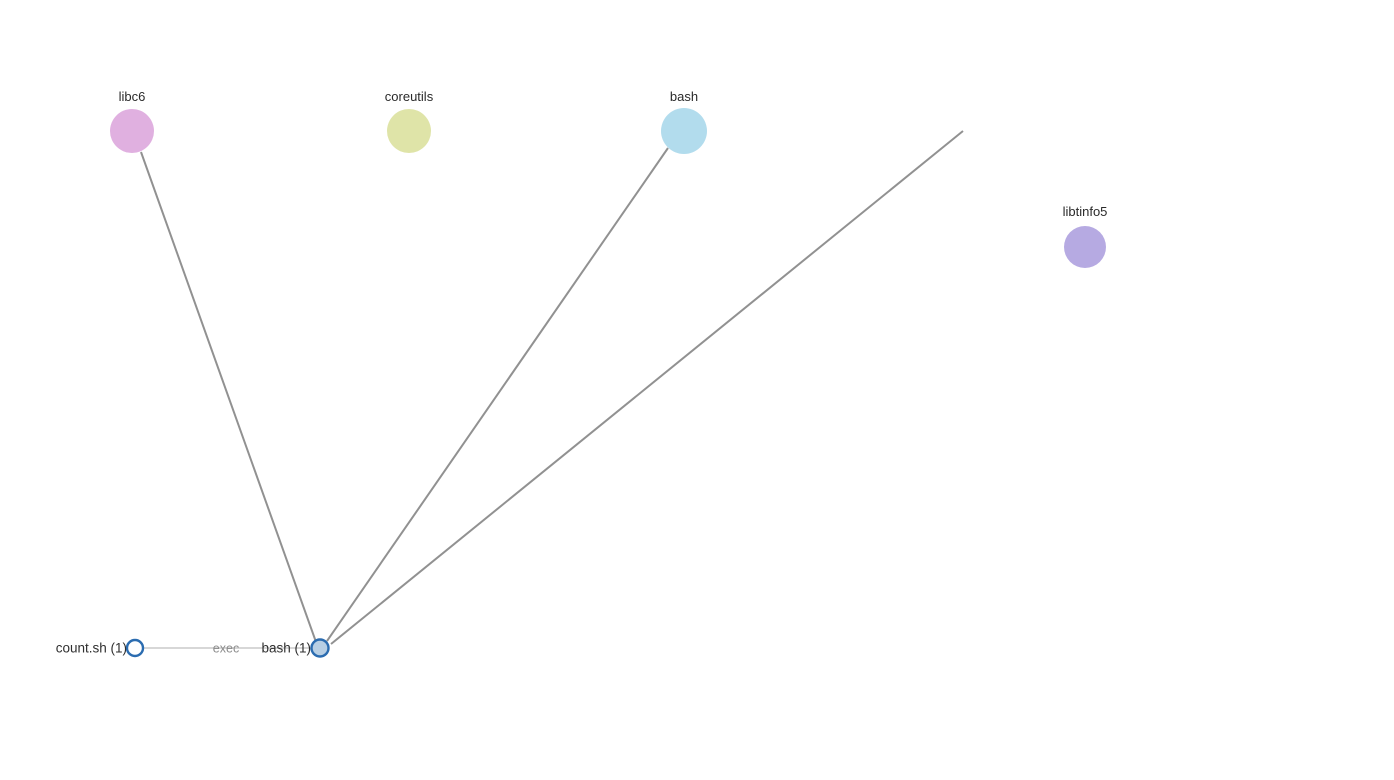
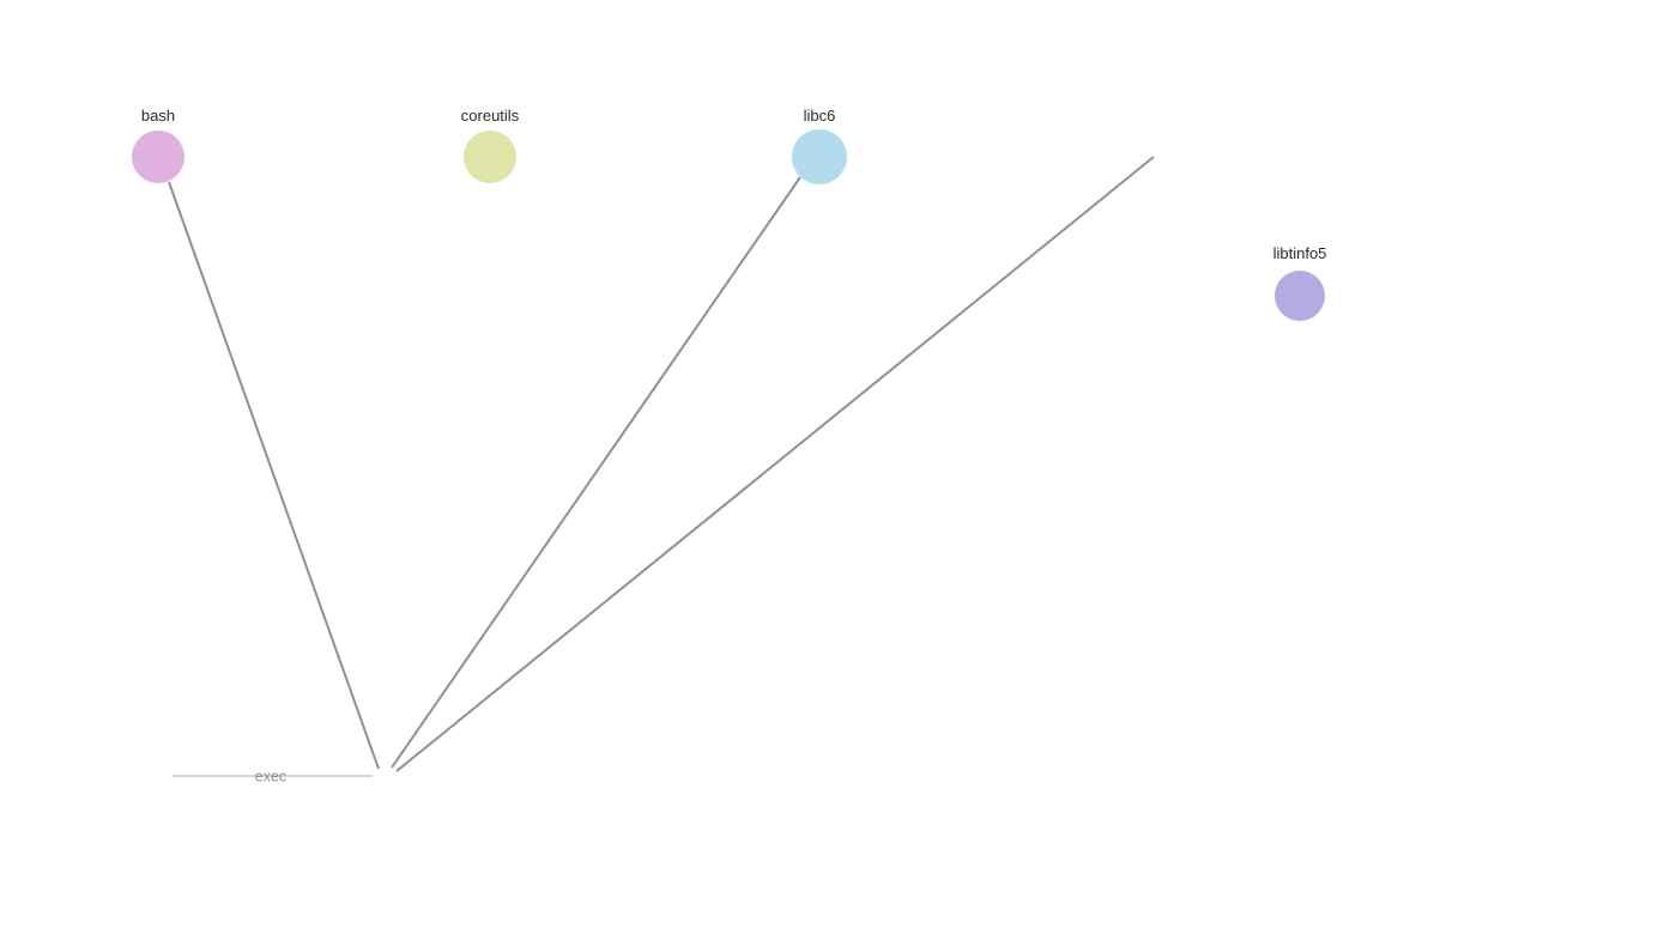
  exec
- libc6
+ bash
  coreutils
- bash
+ libc6
  libtinfo5
- count.sh (1)
- bash (1)
